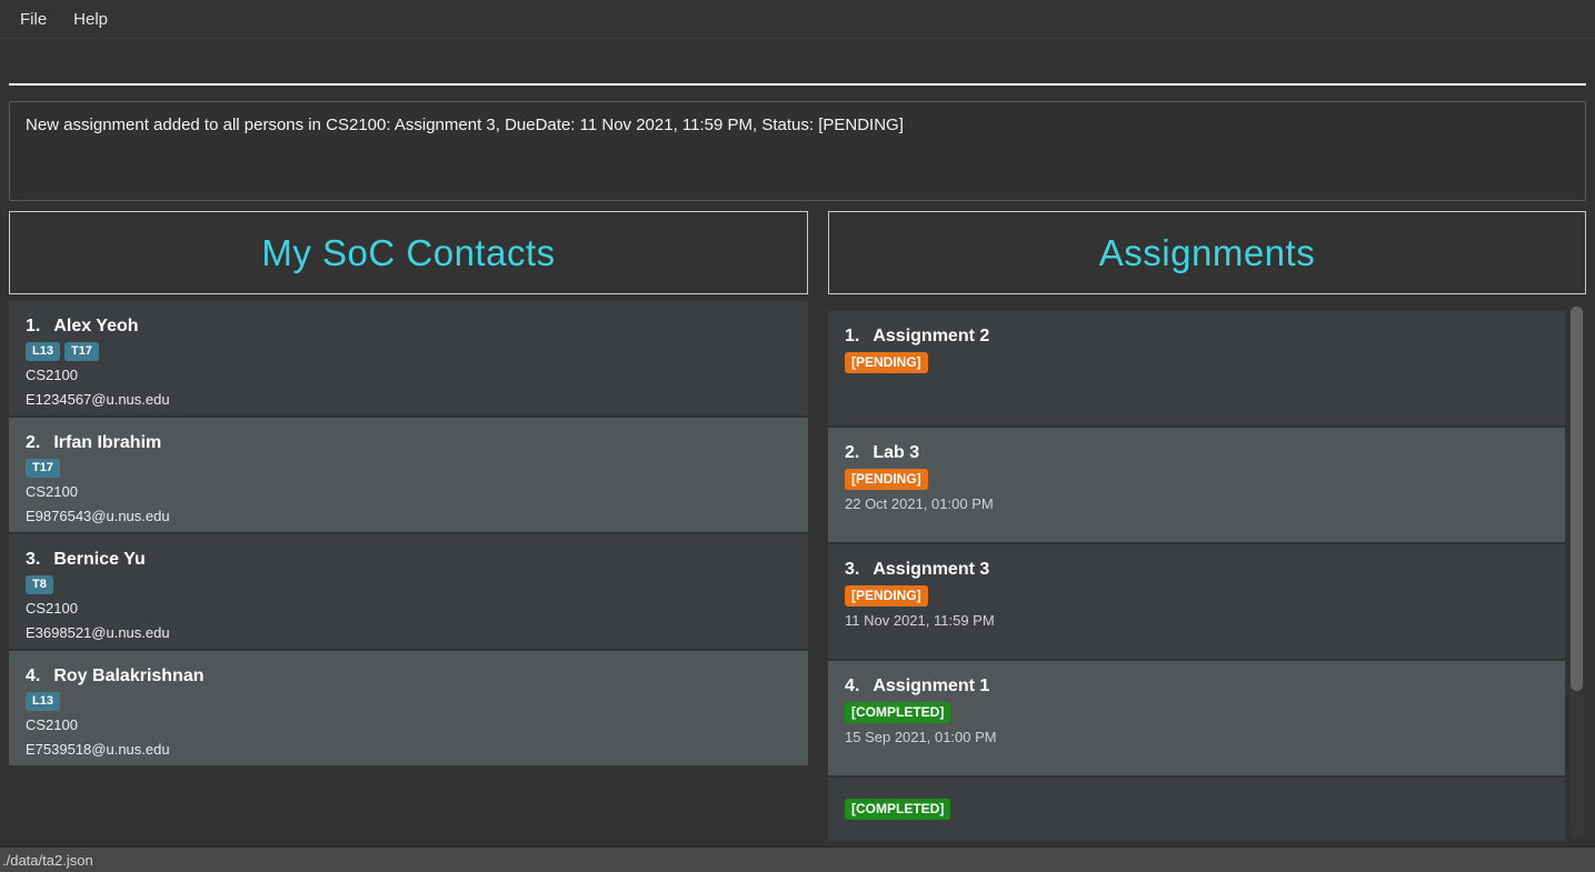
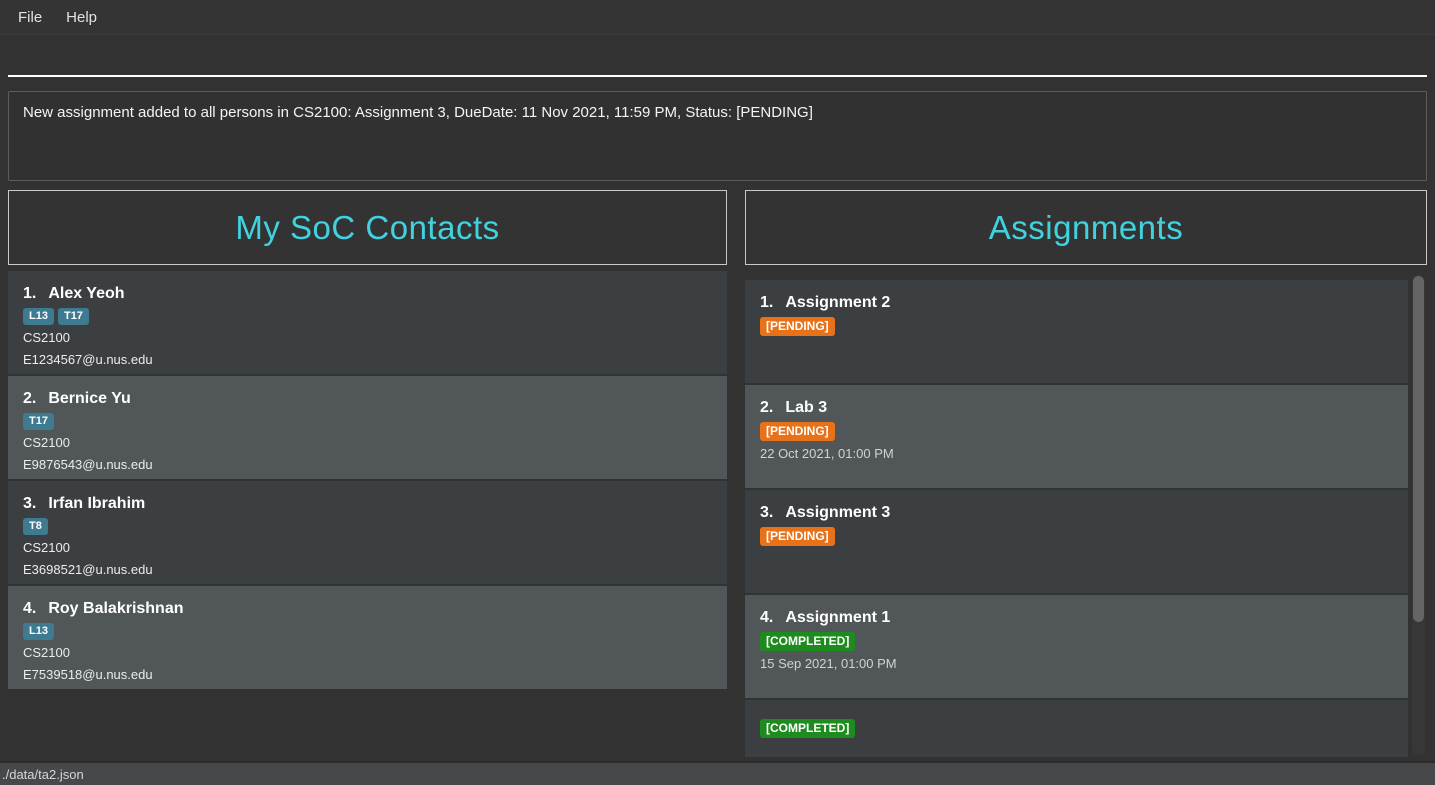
  File
  Help
  New assignment added to all persons in CS2100: Assignment 3, DueDate: 11 Nov 2021, 11:59 PM, Status: [PENDING]
  My SoC Contacts
  1.
  Alex Yeoh
  L13
  T17
  CS2100
  E1234567@u.nus.edu
  2.
- Irfan Ibrahim
+ Bernice Yu
  T17
  CS2100
  E9876543@u.nus.edu
  3.
- Bernice Yu
+ Irfan Ibrahim
  T8
  CS2100
  E3698521@u.nus.edu
  4.
  Roy Balakrishnan
  L13
  CS2100
  E7539518@u.nus.edu
  Assignments
  1.
  Assignment 2
  [PENDING]
  2.
  Lab 3
  [PENDING]
  22 Oct 2021, 01:00 PM
  3.
  Assignment 3
  [PENDING]
- 11 Nov 2021, 11:59 PM
  4.
  Assignment 1
  [COMPLETED]
  15 Sep 2021, 01:00 PM
  [COMPLETED]
  ./data/ta2.json
